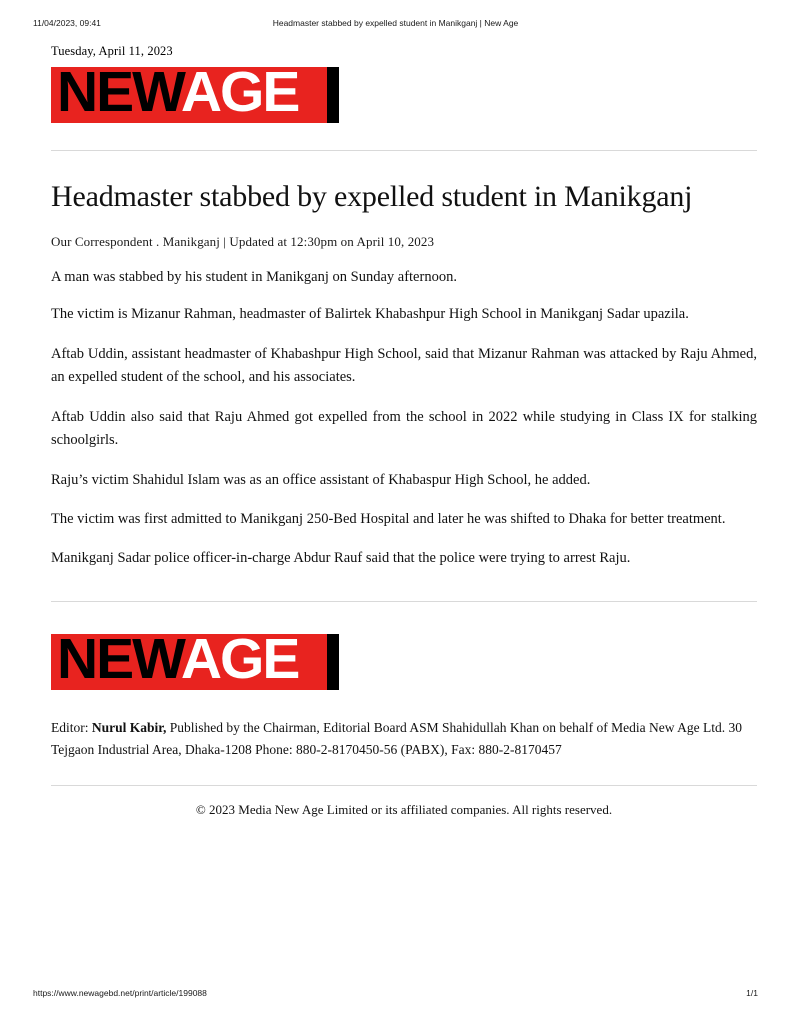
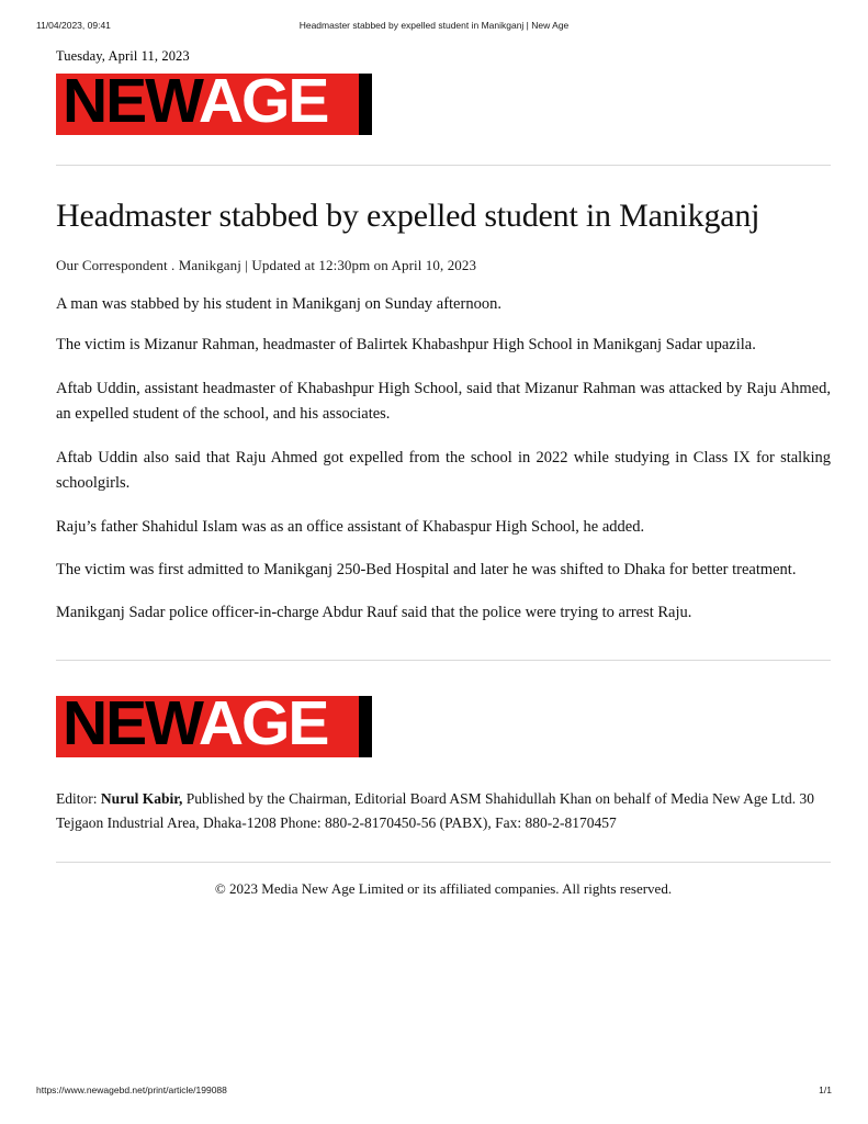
  11/04/2023, 09:41
  Headmaster stabbed by expelled student in Manikganj | New Age
  Tuesday, April 11, 2023
  NEWAGE
  Headmaster stabbed by expelled student in Manikganj
  Our Correspondent . Manikganj | Updated at 12:30pm on April 10, 2023
  A man was stabbed by his student in Manikganj on Sunday afternoon.
  The victim is Mizanur Rahman, headmaster of Balirtek Khabashpur High School in Manikganj Sadar upazila.
  Aftab Uddin, assistant headmaster of Khabashpur High School, said that Mizanur Rahman was attacked by Raju Ahmed, an expelled student of the school, and his associates.
  Aftab Uddin also said that Raju Ahmed got expelled from the school in 2022 while studying in Class IX for stalking schoolgirls.
- Raju’s victim Shahidul Islam was as an office assistant of Khabaspur High School, he added.
+ Raju’s father Shahidul Islam was as an office assistant of Khabaspur High School, he added.
  The victim was first admitted to Manikganj 250-Bed Hospital and later he was shifted to Dhaka for better treatment.
  Manikganj Sadar police officer-in-charge Abdur Rauf said that the police were trying to arrest Raju.
  NEWAGE
  Editor: Nurul Kabir, Published by the Chairman, Editorial Board ASM Shahidullah Khan on behalf of Media New Age Ltd. 30 Tejgaon Industrial Area, Dhaka-1208 Phone: 880-2-8170450-56 (PABX), Fax: 880-2-8170457
  © 2023 Media New Age Limited or its affiliated companies. All rights reserved.
  https://www.newagebd.net/print/article/199088
  1/1
